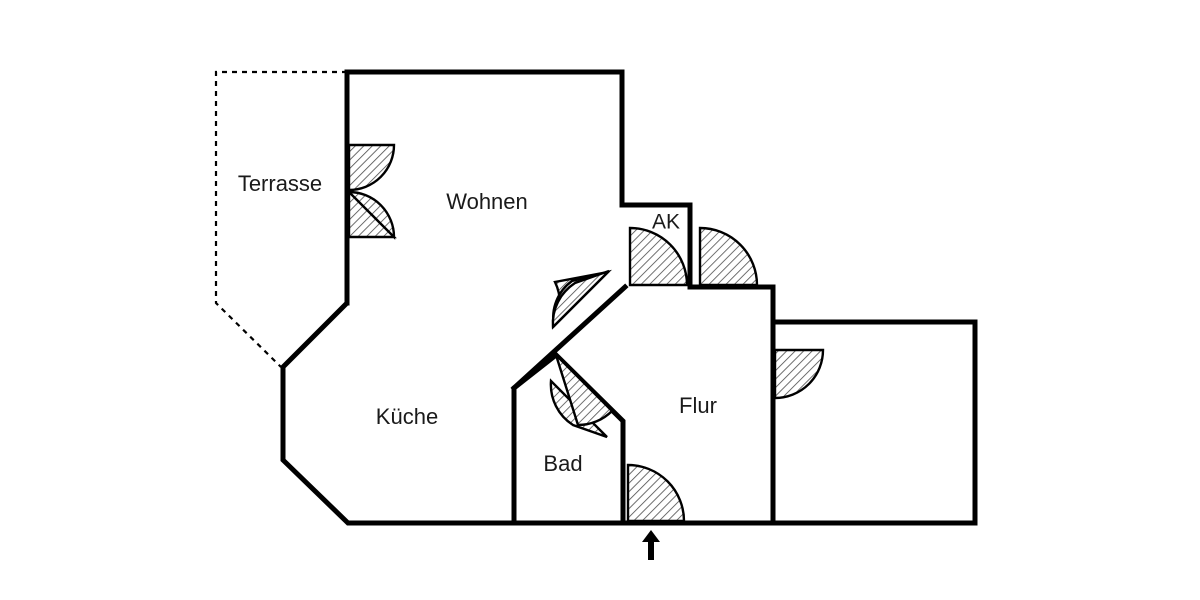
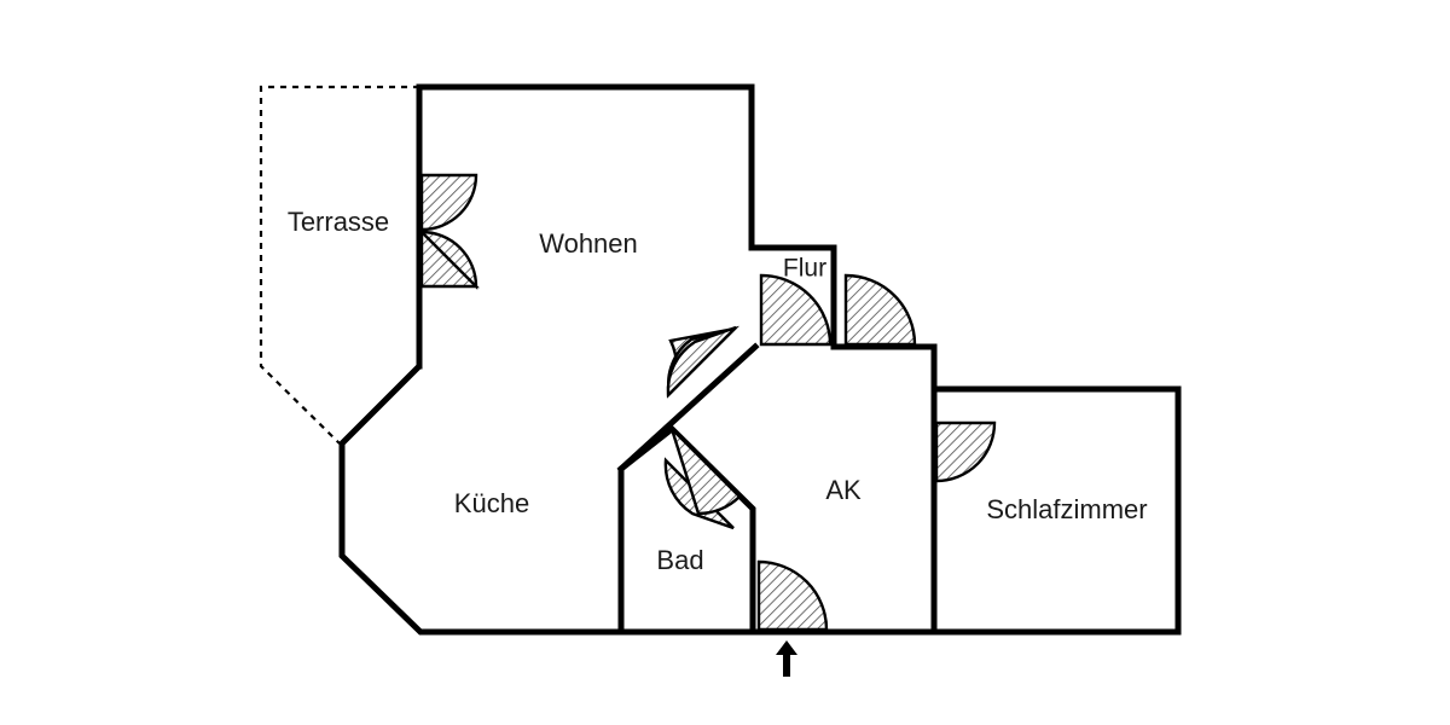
  Terrasse
- AK
+ Flur
  Bad
- Flur
+ AK
+ Schlafzimmer
  Wohnen
  Küche
